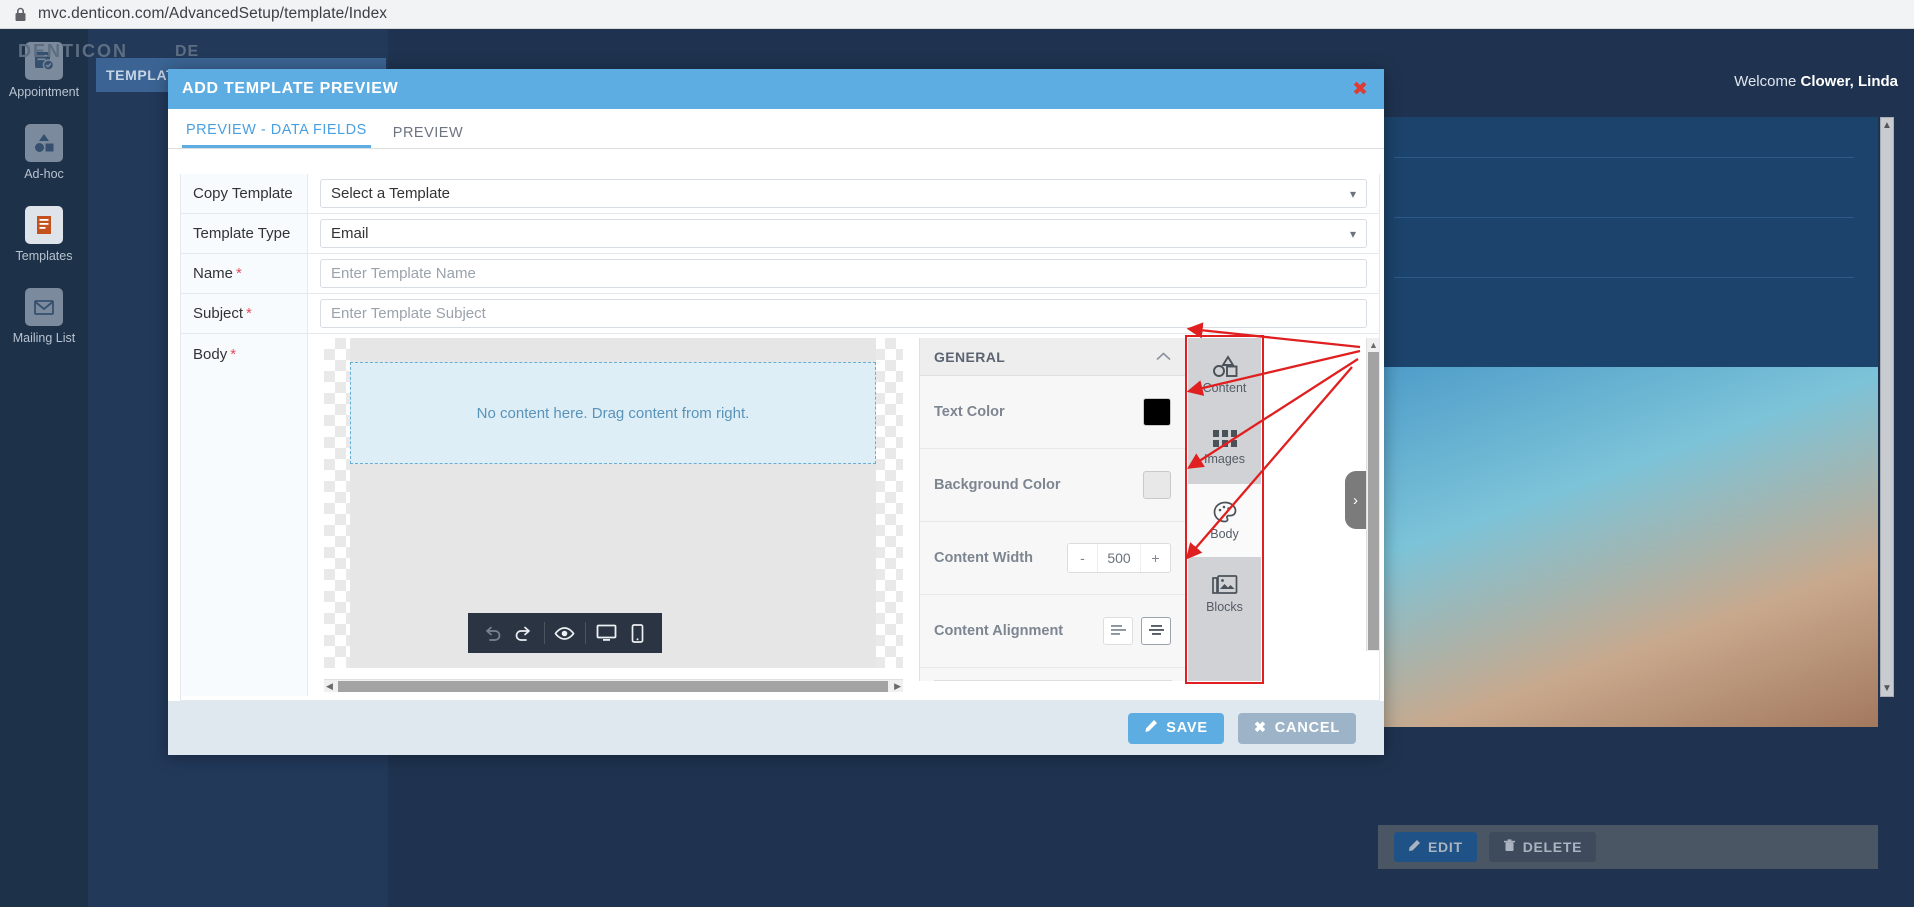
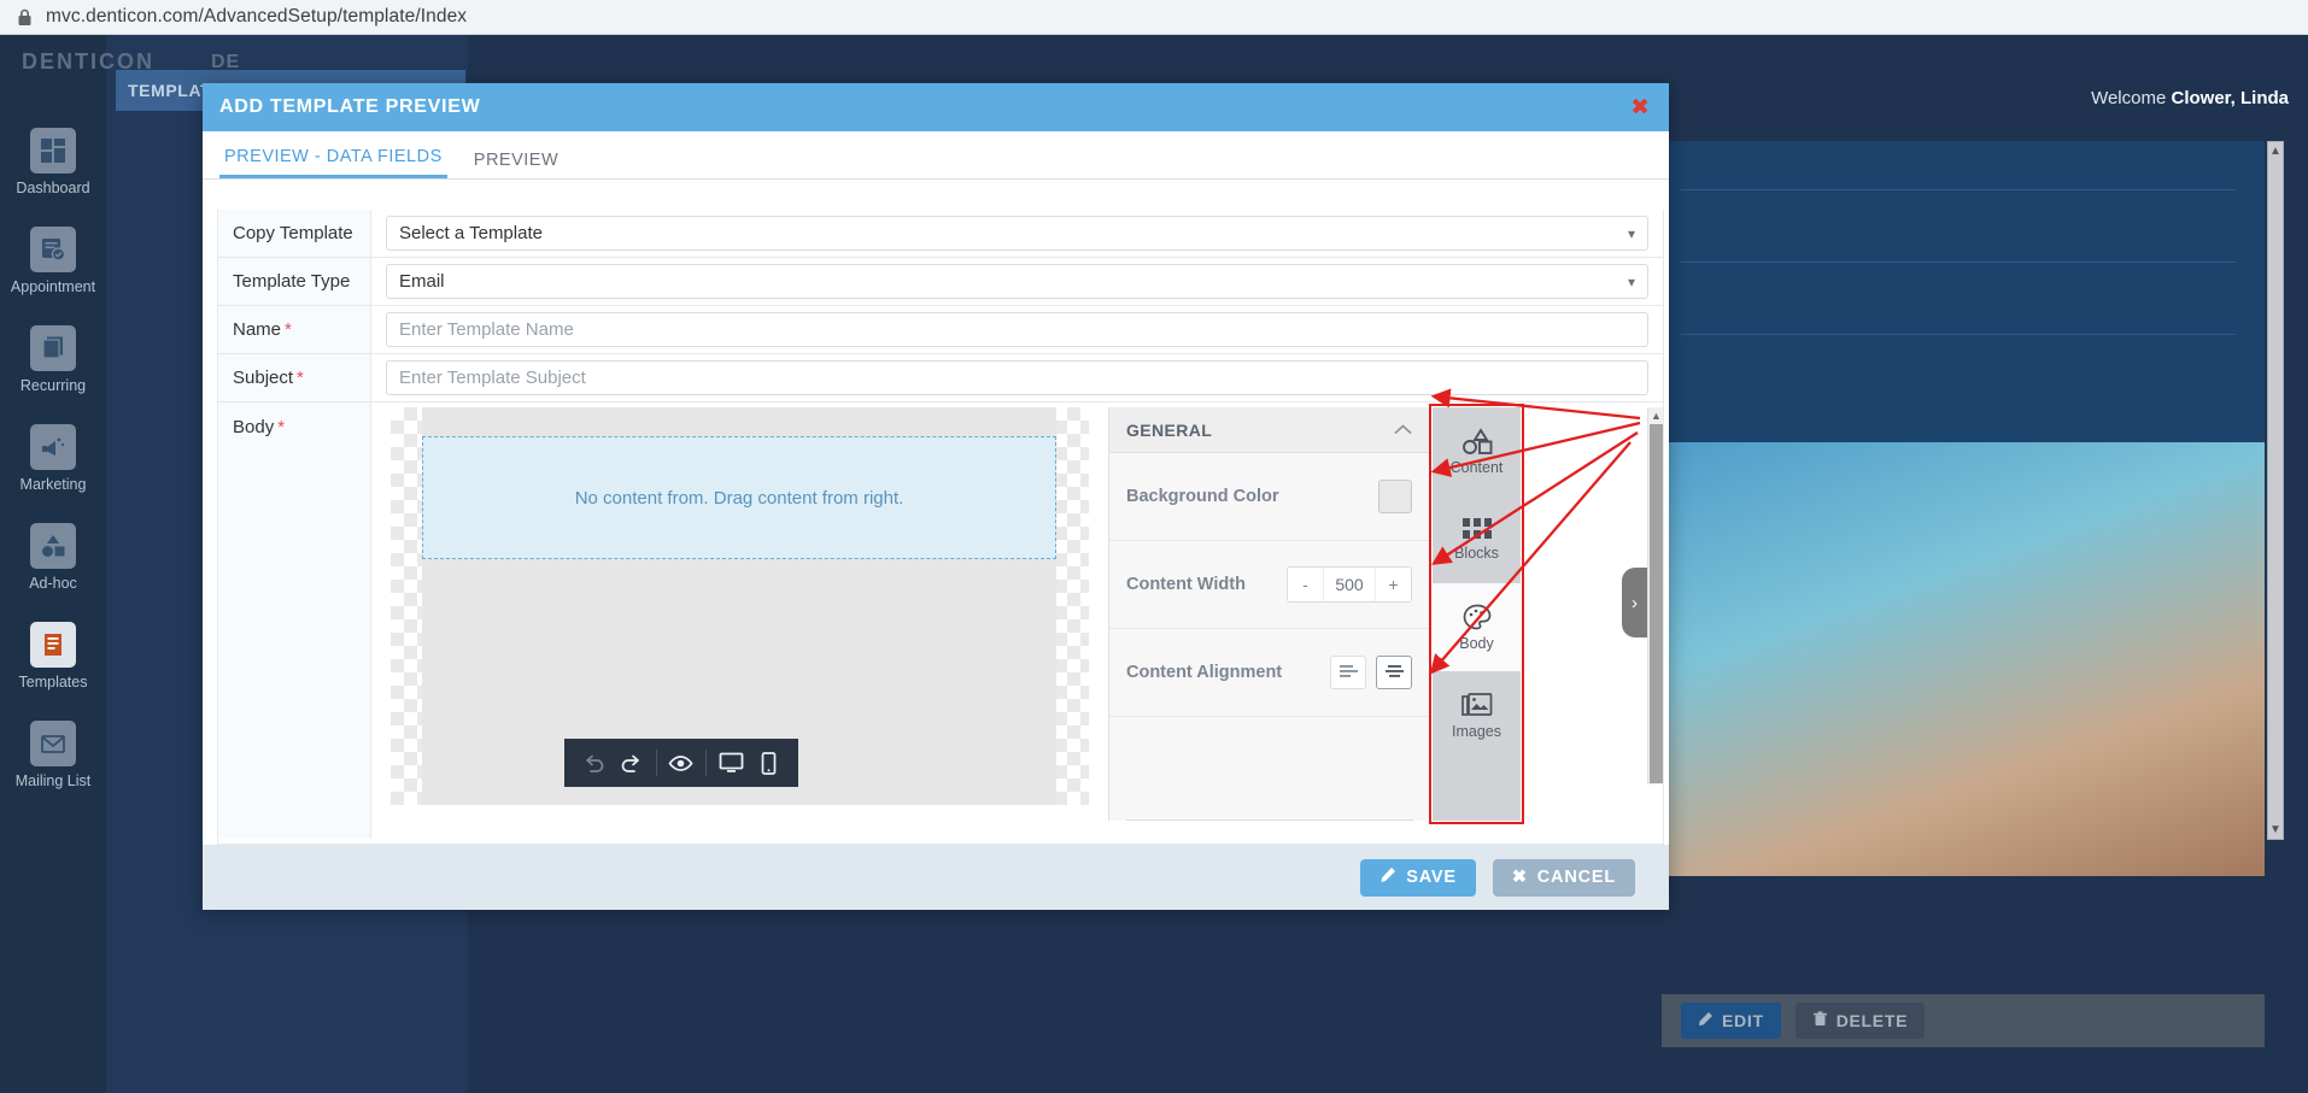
  mvc.denticon.com/AdvancedSetup/template/Index
+ Dashboard
  Appointment
+ Recurring
+ Marketing
  Ad-hoc
  Templates
  Mailing List
  DENTICON
  DE
  Welcome Clower, Linda
  ▲
  ▼
  EDIT
  DELETE
  ADD TEMPLATE PREVIEW
  ✖
  PREVIEW - DATA FIELDS
  PREVIEW
  Copy Template
  Select a Template
  ▾
  Template Type
  Email
  ▾
  Name
  *
  Enter Template Name
  Subject
  *
  Enter Template Subject
  Body *
- No content here. Drag content from right.
+ No content from. Drag content from right.
  ▲
- ◀
- ▶
  ›
  GENERAL
- Text Color
  Background Color
  Content Width
  -
  500
  +
  Content Alignment
  ontent
- Images
+ Blocks
  Body
- Blocks
+ Images
  SAVE
  ✖
  CANCEL
